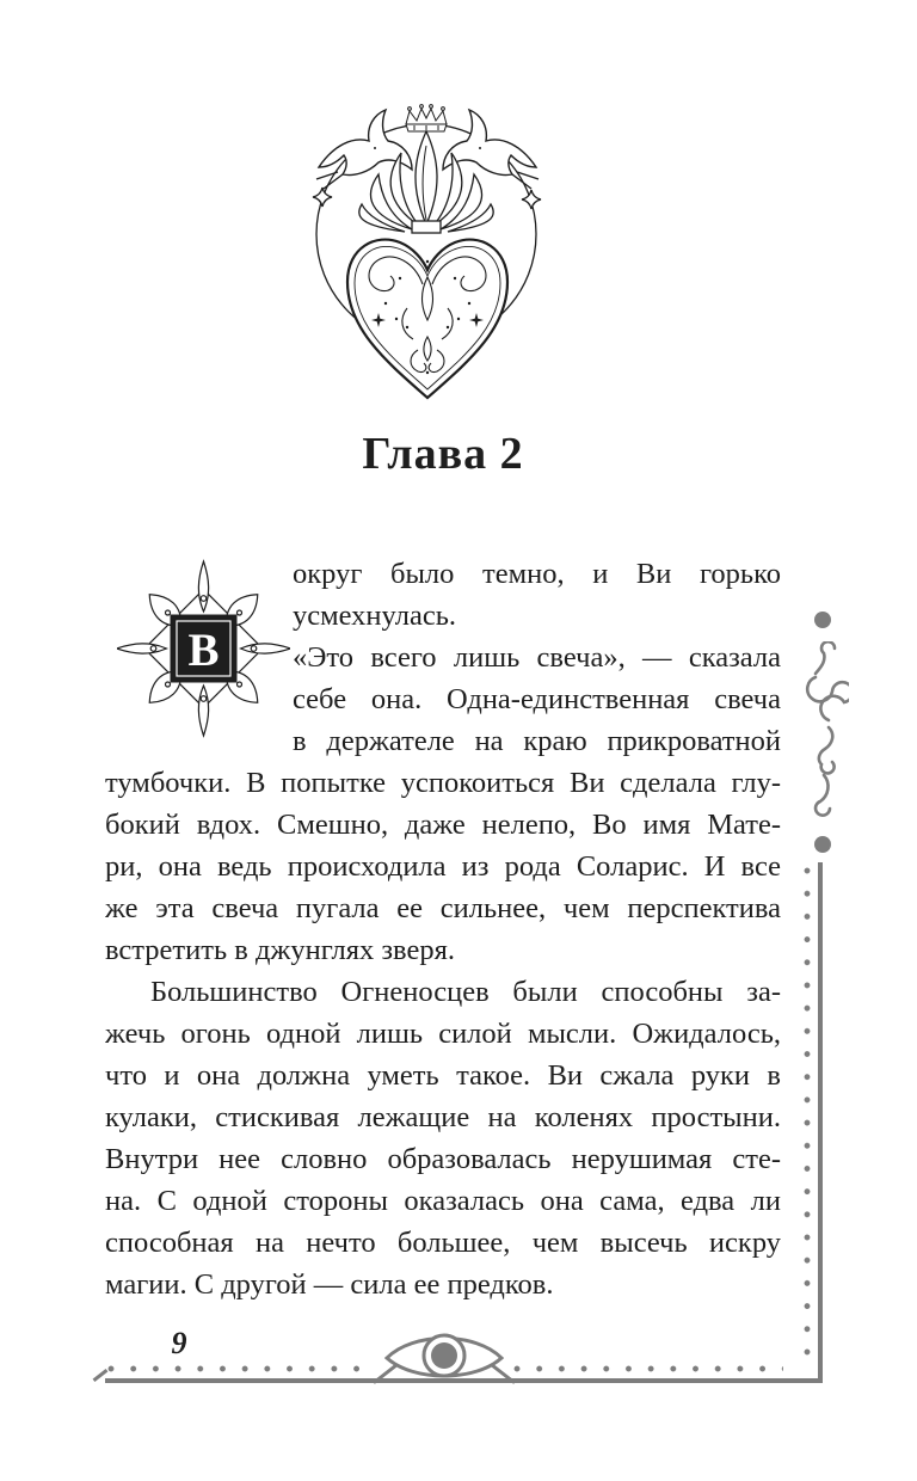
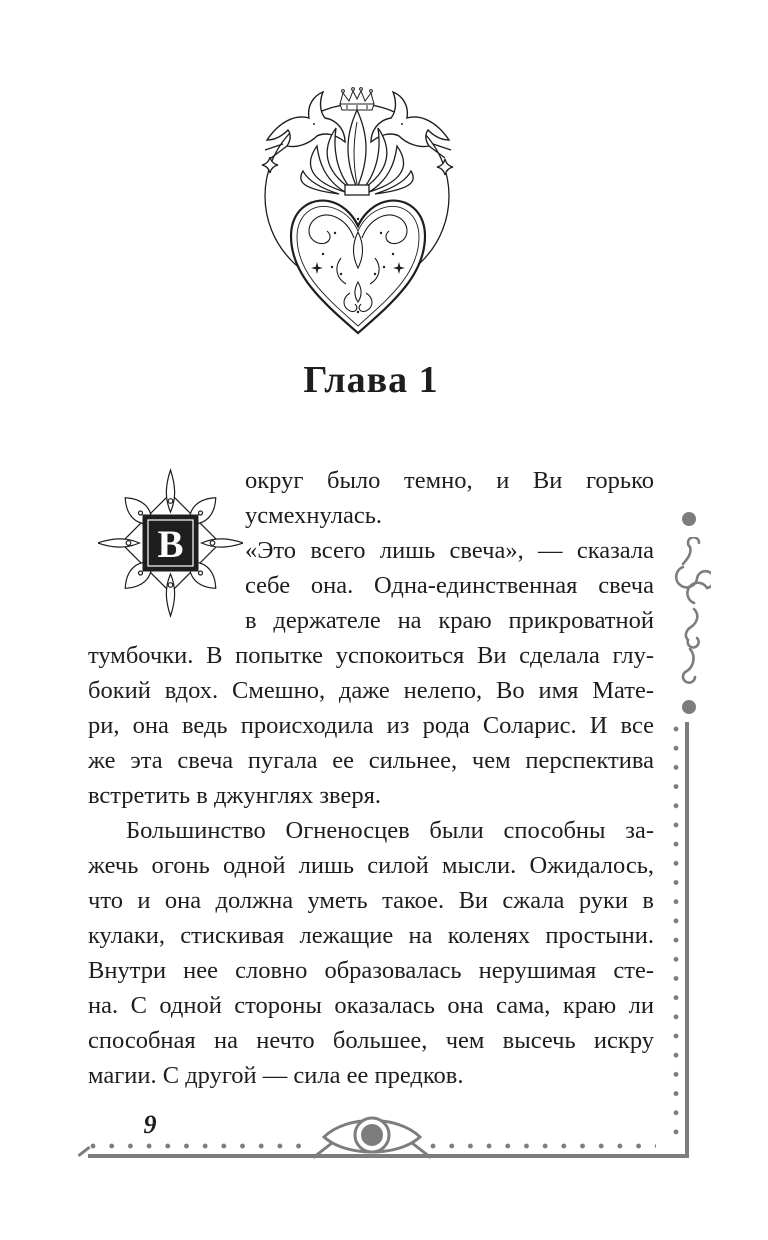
- Глава 2
+ Глава 1
  В
  округ было темно, и Ви горько
  усмехнулась.
  «Это всего лишь свеча», — сказала
  себе она. Одна-единственная свеча
  в держателе на краю прикроватной
  тумбочки. В попытке успокоиться Ви сделала глу-
  бокий вдох. Смешно, даже нелепо, Во имя Мате-
  ри, она ведь происходила из рода Соларис. И все
  же эта свеча пугала ее сильнее, чем перспектива
  встретить в джунглях зверя.
  Большинство Огненосцев были способны за-
  жечь огонь одной лишь силой мысли. Ожидалось,
  что и она должна уметь такое. Ви сжала руки в
  кулаки, стискивая лежащие на коленях простыни.
  Внутри нее словно образовалась нерушимая сте-
- на. С одной стороны оказалась она сама, едва ли
+ на. С одной стороны оказалась она сама, краю ли
  способная на нечто большее, чем высечь искру
  магии. С другой — сила ее предков.
  9
